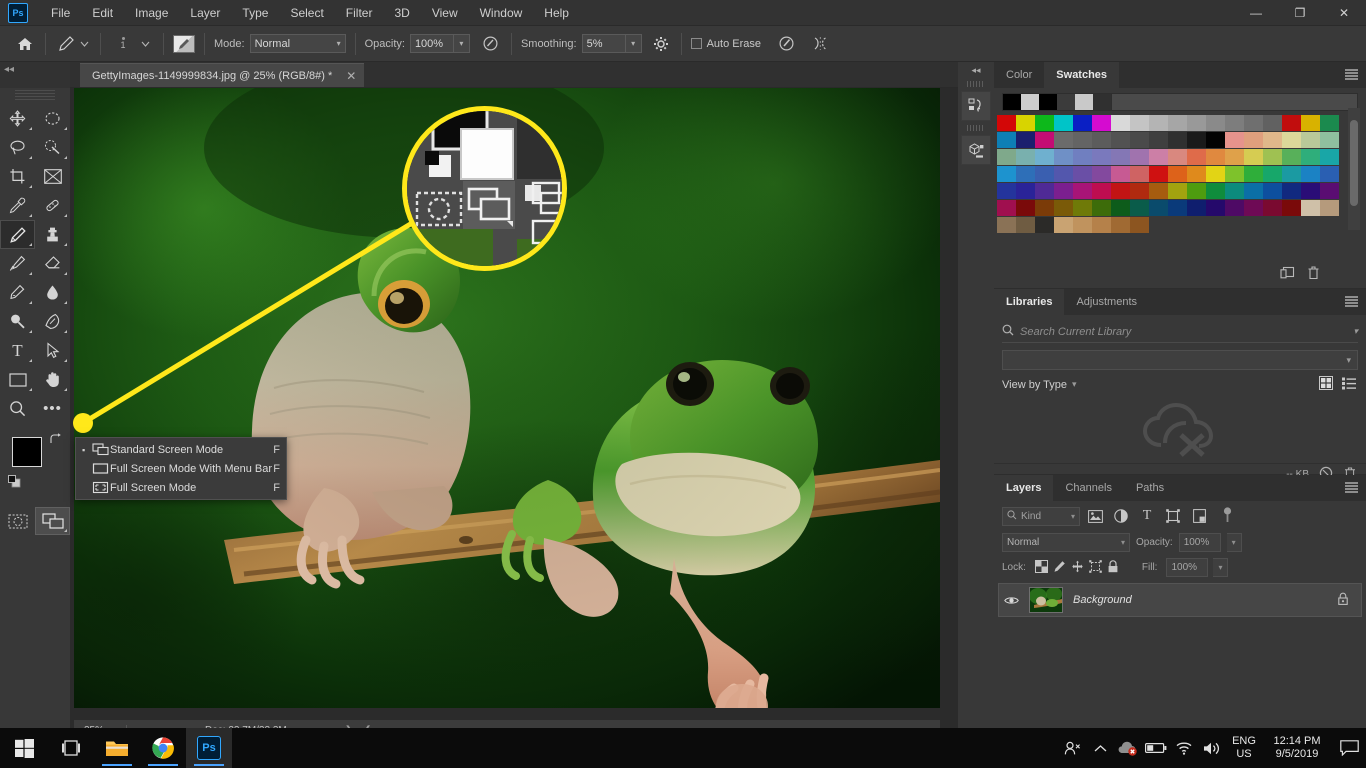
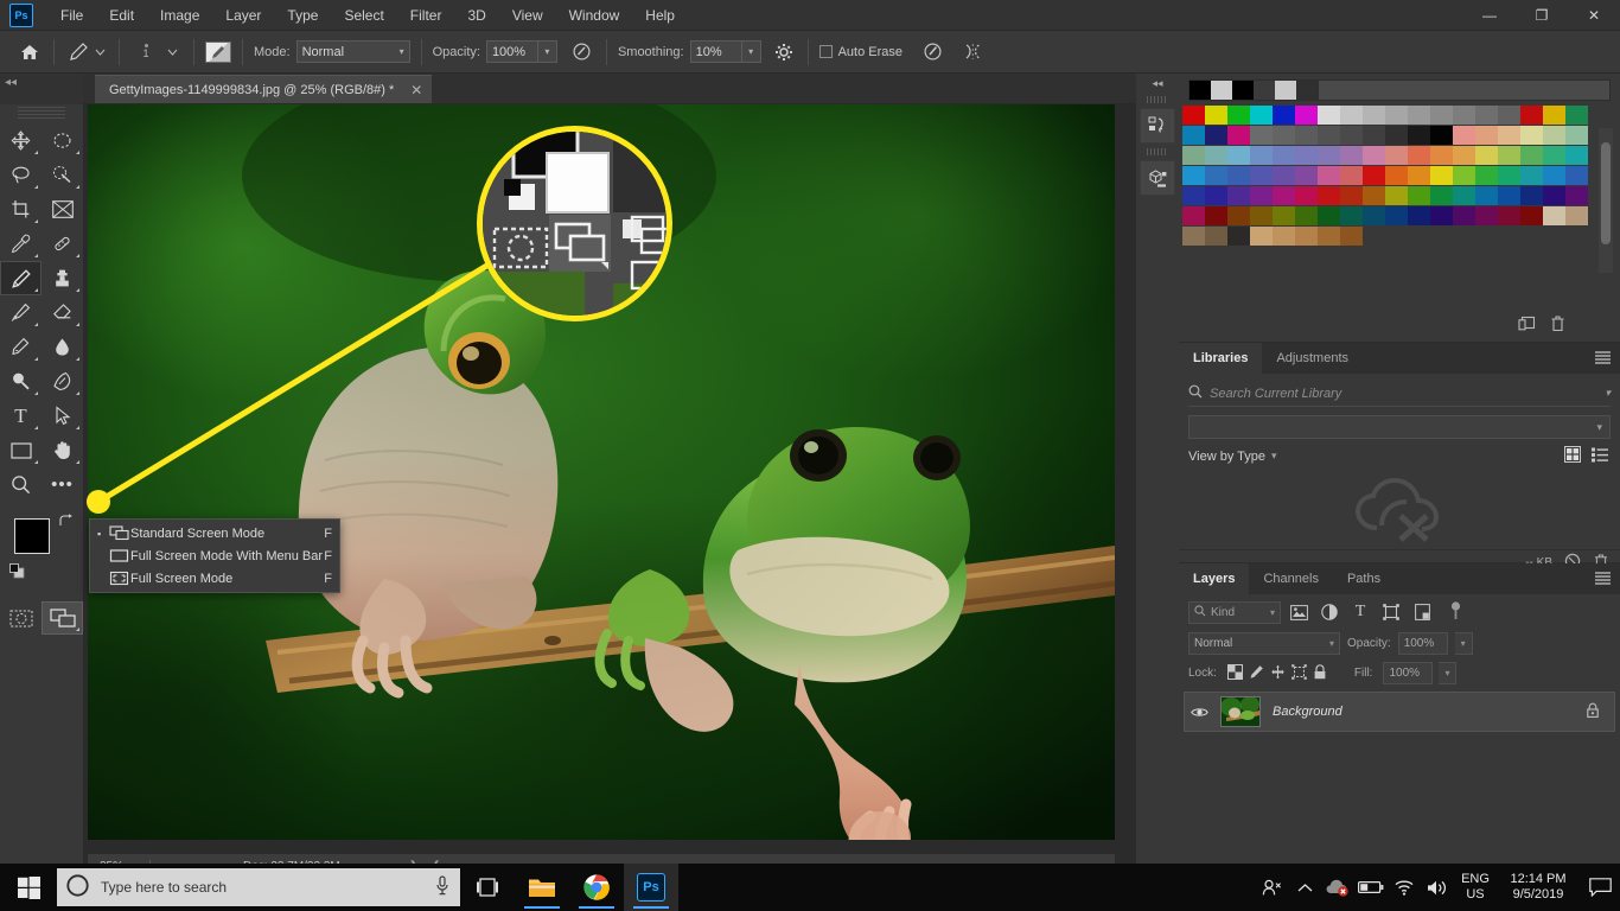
  Ps
  File
  Edit
  Image
  Layer
  Type
  Select
  Filter
  3D
  View
  Window
  Help
  —
  ❐
  ✕
  1
  Mode:
  Normal
  ▾
  Opacity:
  100%
  ▾
  Smoothing:
- 5%
+ 10%
  ▾
  Auto Erase
  ◂◂
  GettyImages-1149999834.jpg @ 25% (RGB/8#) *
  ✕
  T
  •••
  ▪
  Standard Screen Mode
  F
  Full Screen Mode With Menu Bar
  F
  Full Screen Mode
  F
  ◂◂
- Color
- Swatches
  Libraries
  Adjustments
  Search Current Library
  ▾
  ▾
  View by Type
  ▾
  Layers
  Channels
  Paths
  Kind
  ▾
  T
  Normal
  ▾
  Opacity:
  100%
  ▾
  Lock:
  Fill:
  100%
  ▾
  Background
+ Type here to search
  Ps
  ENG
  US
  12:14 PM
  9/5/2019
